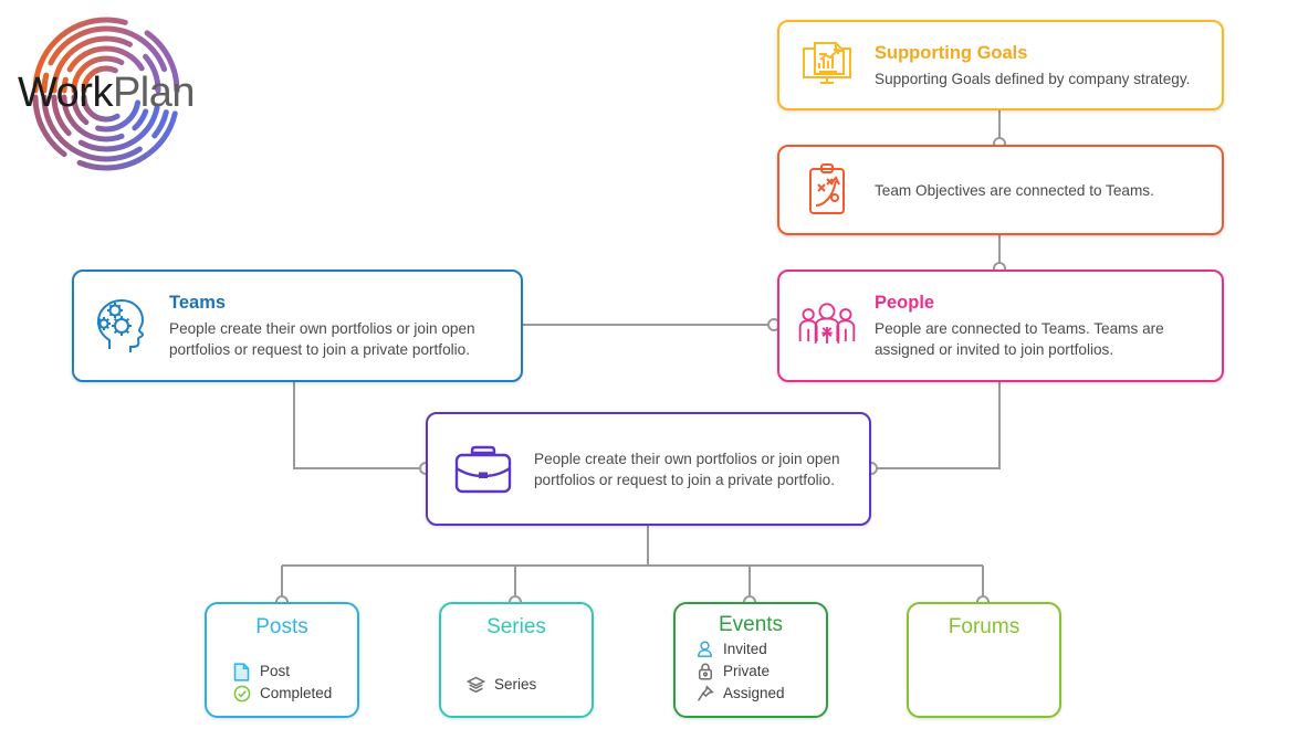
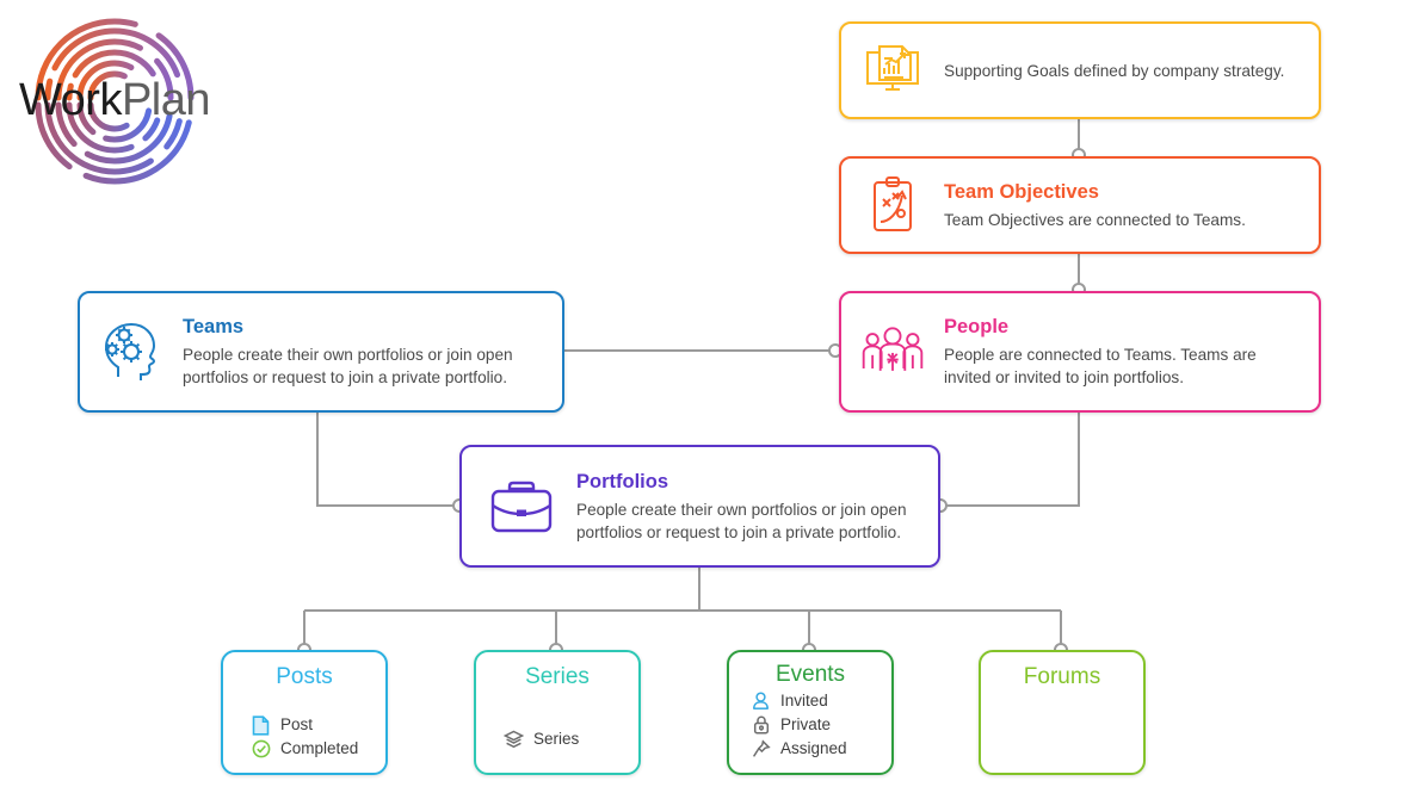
  WorkPlan
- Supporting Goals
  Supporting Goals defined by company strategy.
+ Team Objectives
  Team Objectives are connected to Teams.
  People
- People are connected to Teams. Teams are assigned or invited to join portfolios.
+ People are connected to Teams. Teams are invited or invited to join portfolios.
  Teams
  People create their own portfolios or join open portfolios or request to join a private portfolio.
+ Portfolios
  People create their own portfolios or join open portfolios or request to join a private portfolio.
  Posts
  Post
  Completed
  Series
  Series
  Events
  Invited
  Private
  Assigned
  Forums
